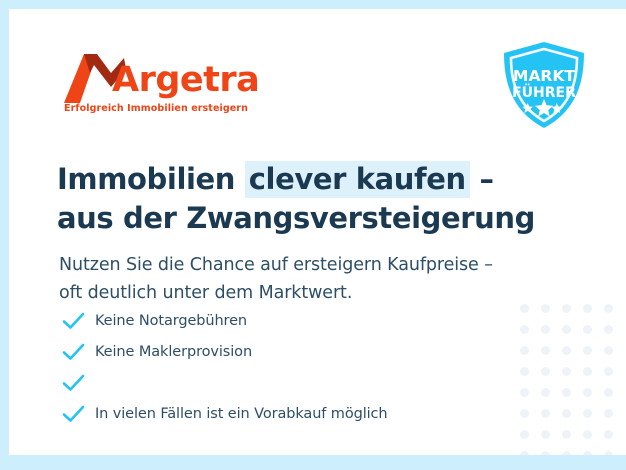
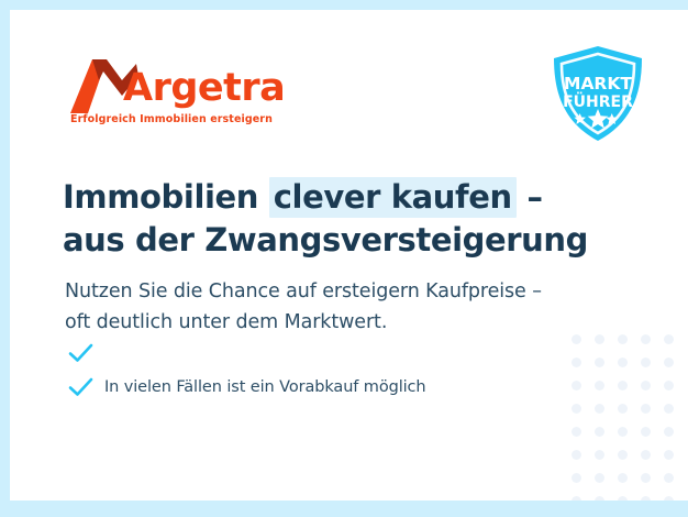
  Argetra
  Erfolgreich Immobilien ersteigern
  MARKT
  FÜHRER
  Immobilien clever kaufen –
  aus der Zwangsversteigerung
  Nutzen Sie die Chance auf ersteigern Kaufpreise –
  oft deutlich unter dem Marktwert.
- Keine Notargebühren
- Keine Maklerprovision
  In vielen Fällen ist ein Vorabkauf möglich
